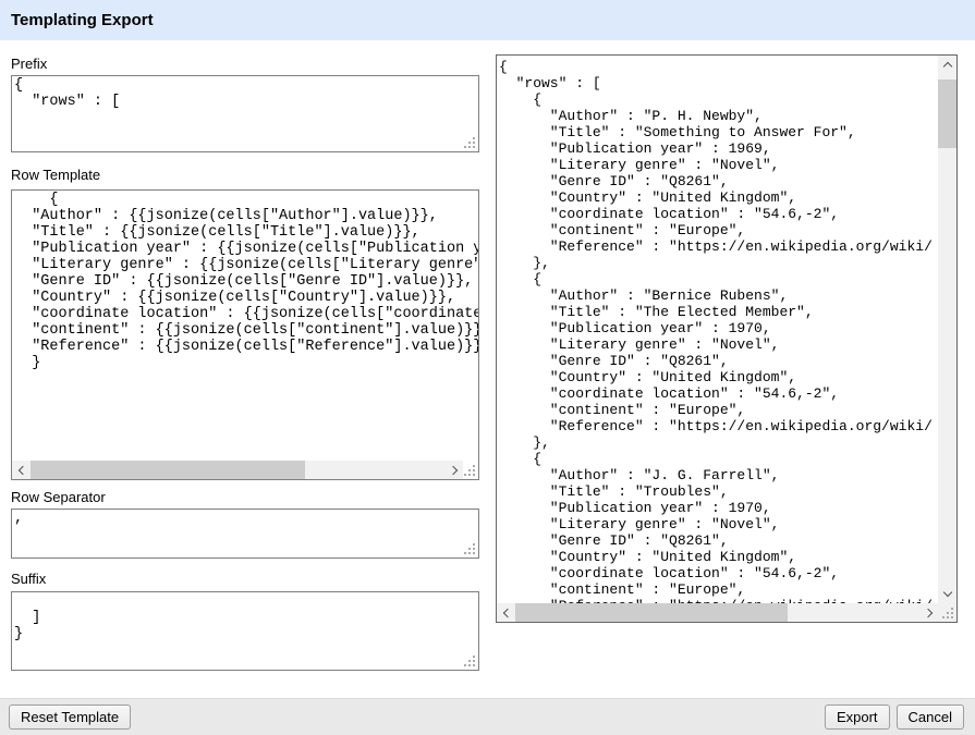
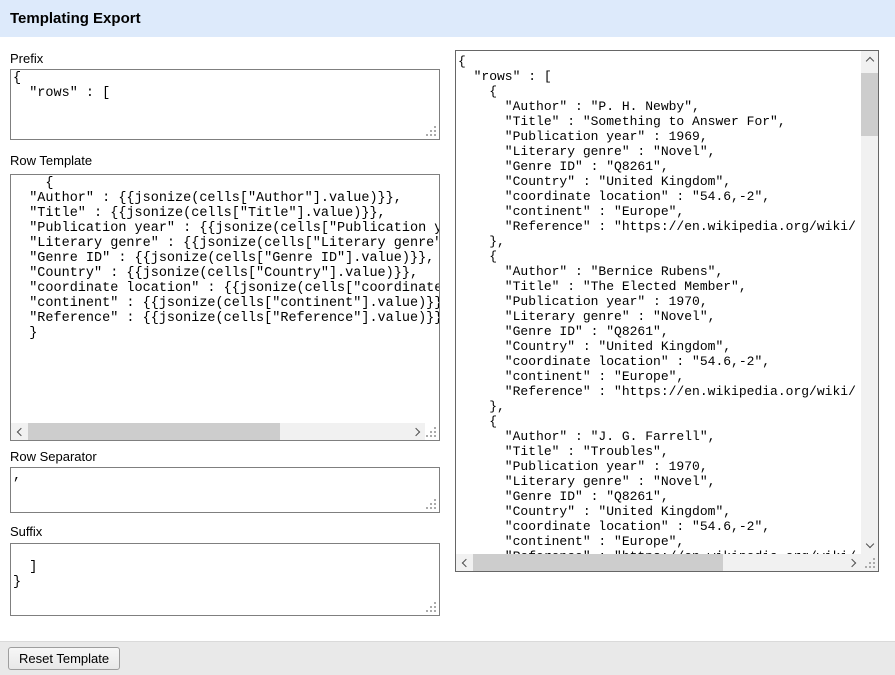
  Templating Export
  Prefix
  {
  "rows" : [
  Row Template
  {
  "Author" : {{jsonize(cells["Author"].value)}},
  "Title" : {{jsonize(cells["Title"].value)}},
  Row Separator
  ,
  Suffix
  ]
  }
  {
  "rows" : [
  {
  "Author" : "P. H. Newby",
  "Title" : "Something to Answer For",
  "Publication year" : 1969,
  "Literary genre" : "Novel",
  "Genre ID" : "Q8261",
  "Country" : "United Kingdom",
  "coordinate location" : "54.6,-2",
  "continent" : "Europe",
  "Reference" : "https://en.wikipedia.org/wiki/
  },
  {
  "Author" : "Bernice Rubens",
  "Title" : "The Elected Member",
  "Publication year" : 1970,
  "Literary genre" : "Novel",
  "Genre ID" : "Q8261",
  "Country" : "United Kingdom",
  "coordinate location" : "54.6,-2",
  "continent" : "Europe",
  "Reference" : "https://en.wikipedia.org/wiki/
  },
  {
  "Author" : "J. G. Farrell",
  "Title" : "Troubles",
  "Publication year" : 1970,
  "Literary genre" : "Novel",
  "Genre ID" : "Q8261",
  "Country" : "United Kingdom",
  "coordinate location" : "54.6,-2",
  "continent" : "Europe",
  Reset Template
- Export
- Cancel
